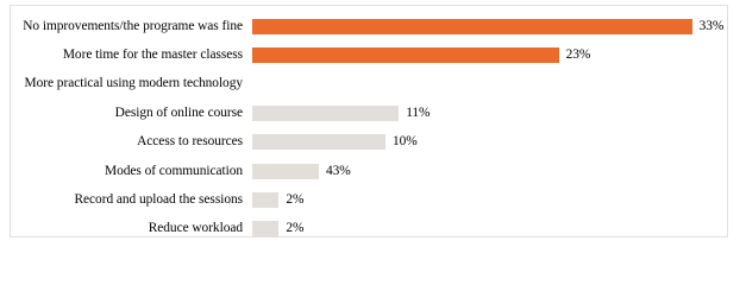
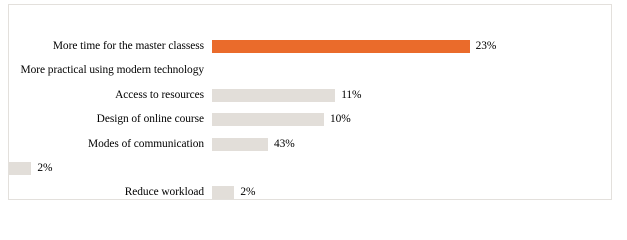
- No improvements/the programe was fine
- 33%
  More time for the master classess
  23%
  More practical using modern technology
- Design of online course
+ Access to resources
  11%
- Access to resources
+ Design of online course
  10%
  Modes of communication
  43%
- Record and upload the sessions
  2%
  Reduce workload
  2%
